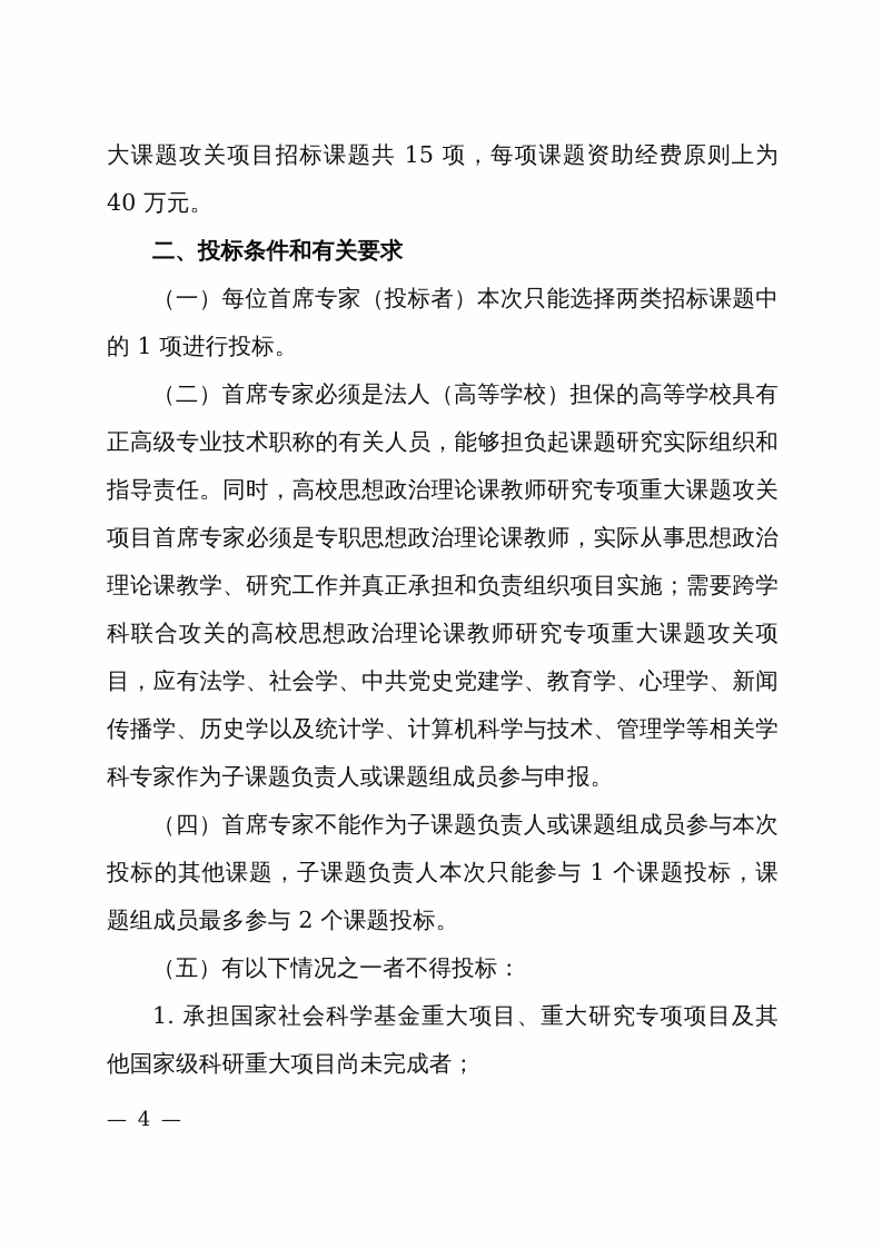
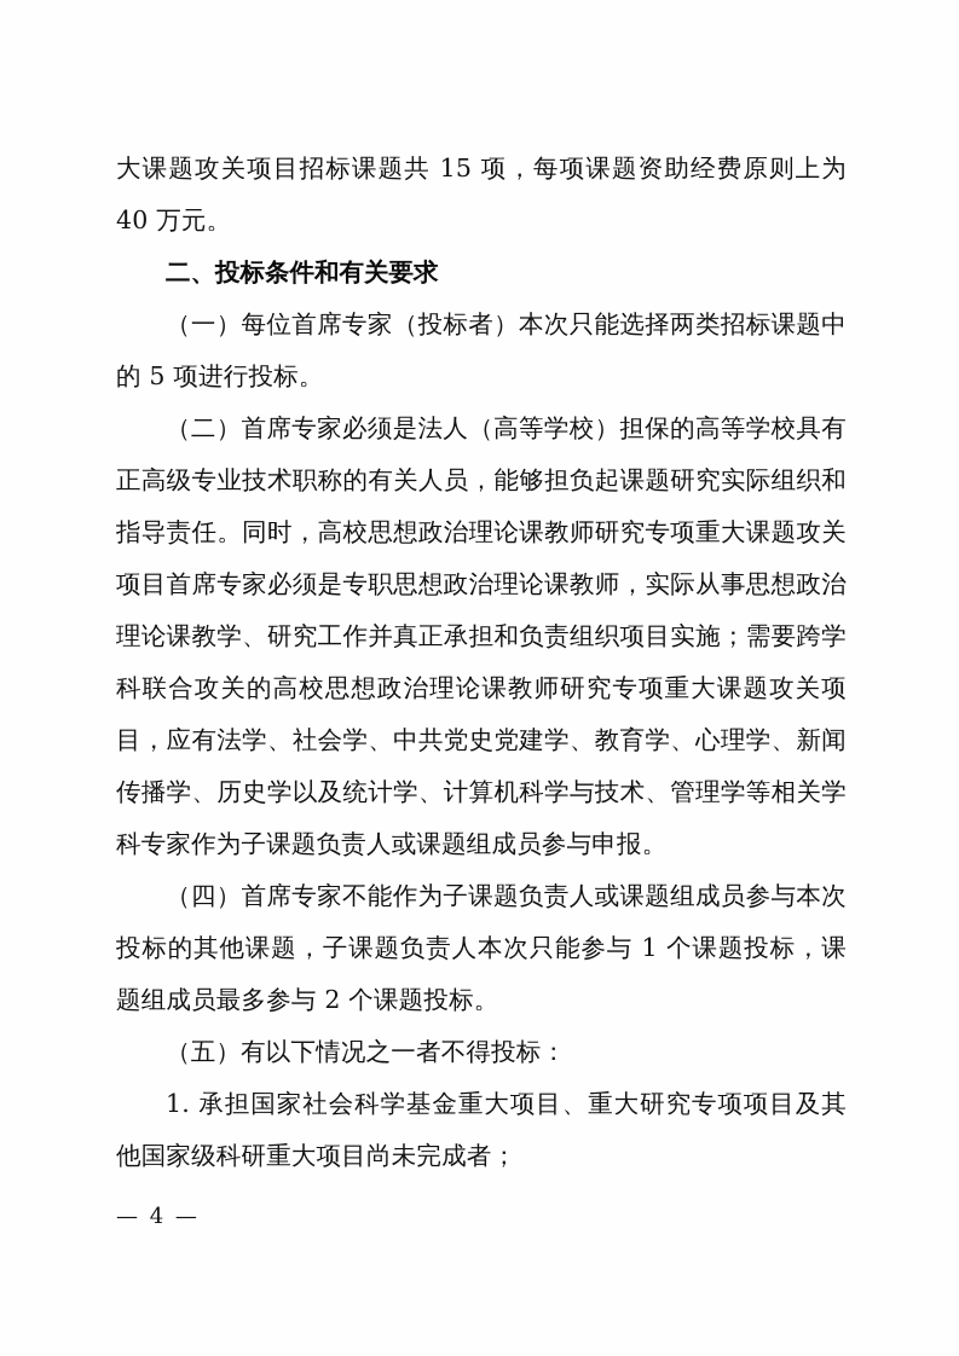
  大课题攻关项目招标课题共 15 项，每项课题资助经费原则上为 40 万元。
  二、投标条件和有关要求
- （一）每位首席专家（投标者）本次只能选择两类招标课题中的 1 项进行投标。
+ （一）每位首席专家（投标者）本次只能选择两类招标课题中的 5 项进行投标。
  （二）首席专家必须是法人（高等学校）担保的高等学校具有正高级专业技术职称的有关人员，能够担负起课题研究实际组织和指导责任。同时，高校思想政治理论课教师研究专项重大课题攻关项目首席专家必须是专职思想政治理论课教师，实际从事思想政治理论课教学、研究工作并真正承担和负责组织项目实施；需要跨学科联合攻关的高校思想政治理论课教师研究专项重大课题攻关项目，应有法学、社会学、中共党史党建学、教育学、心理学、新闻传播学、历史学以及统计学、计算机科学与技术、管理学等相关学科专家作为子课题负责人或课题组成员参与申报。
  （四）首席专家不能作为子课题负责人或课题组成员参与本次投标的其他课题，子课题负责人本次只能参与 1 个课题投标，课题组成员最多参与 2 个课题投标。
  （五）有以下情况之一者不得投标：
  1. 承担国家社会科学基金重大项目、重大研究专项项目及其他国家级科研重大项目尚未完成者；
  — 4 —
